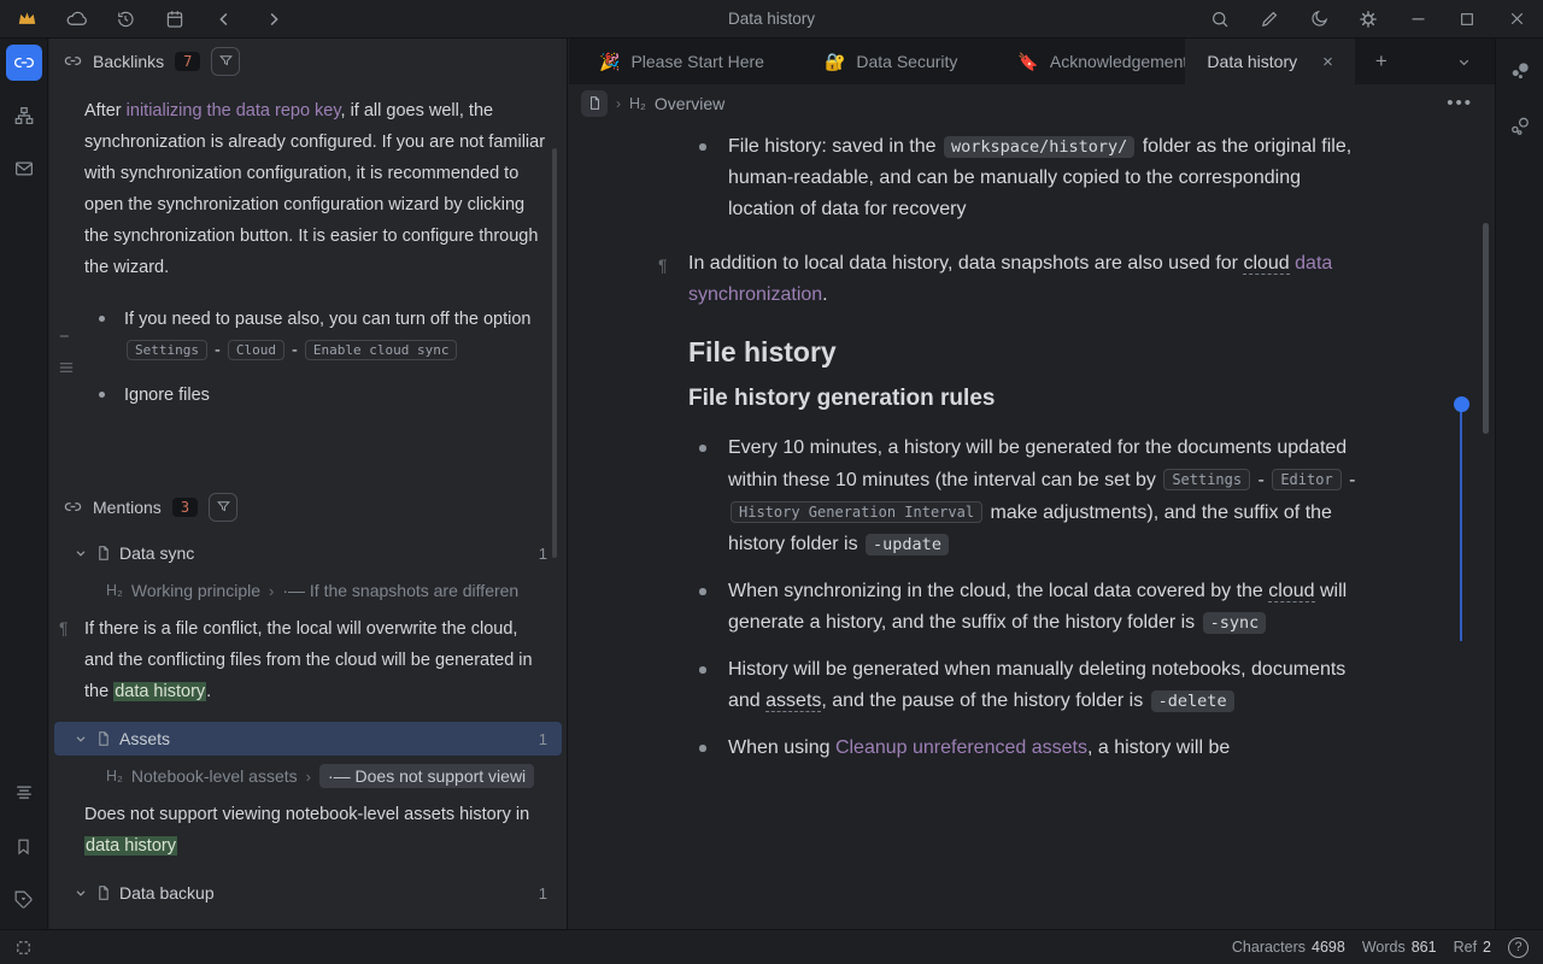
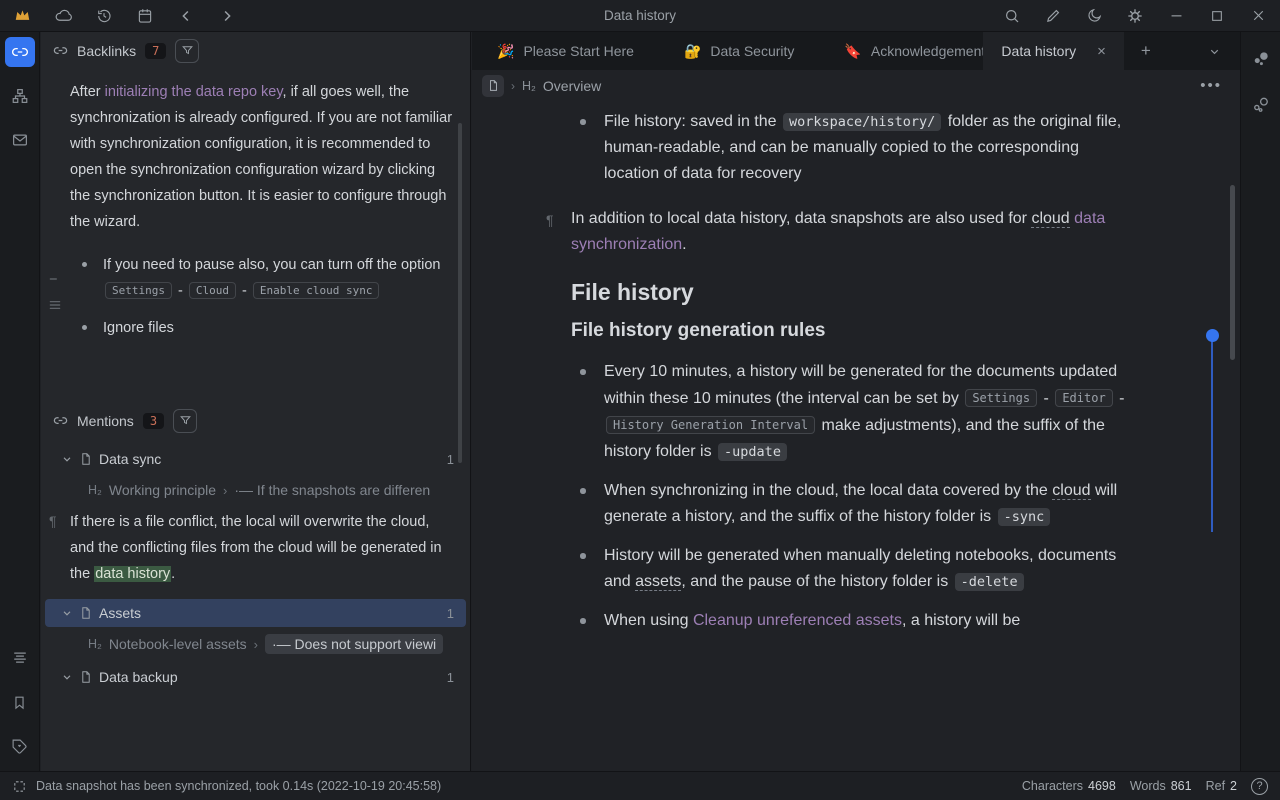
  Data history
  Backlinks
  7
  After initializing the data repo key, if all goes well, the synchronization is already configured. If you are not familiar with synchronization configuration, it is recommended to open the synchronization configuration wizard by clicking the synchronization button. It is easier to configure through the wizard.
  If you need to pause also, you can turn off the option Settings - Cloud - Enable cloud sync
  Ignore files
  Mentions
  3
  Data sync
  1
  H₂
  Working principle
  ›
  ·— If the snapshots are differen
  ¶
  If there is a file conflict, the local will overwrite the cloud, and the conflicting files from the cloud will be generated in the data history.
  Assets
  1
  H₂
  Notebook-level assets
  ›
  ·— Does not support viewi
- Does not support viewing notebook-level assets history in data history
  Data backup
  1
  🎉
  Please Start Here
  🔐
  Data Security
  🔖
  Acknowledgemen
  Data history
  ×
  +
  ›
  H₂
  Overview
  •••
  File history: saved in the workspace/history/ folder as the original file, human-readable, and can be manually copied to the corresponding location of data for recovery
  ¶
  In addition to local data history, data snapshots are also used for cloud data synchronization.
  File history
  File history generation rules
  Every 10 minutes, a history will be generated for the documents updated within these 10 minutes (the interval can be set by Settings - Editor - History Generation Interval make adjustments), and the suffix of the history folder is -update
  When synchronizing in the cloud, the local data covered by the cloud will generate a history, and the suffix of the history folder is -sync
  History will be generated when manually deleting notebooks, documents and assets, and the pause of the history folder is -delete
  When using Cleanup unreferenced assets, a history will be
+ Data snapshot has been synchronized, took 0.14s (2022-10-19 20:45:58)
  Characters
  4698
  Words
  861
  Ref
  2
  ?
